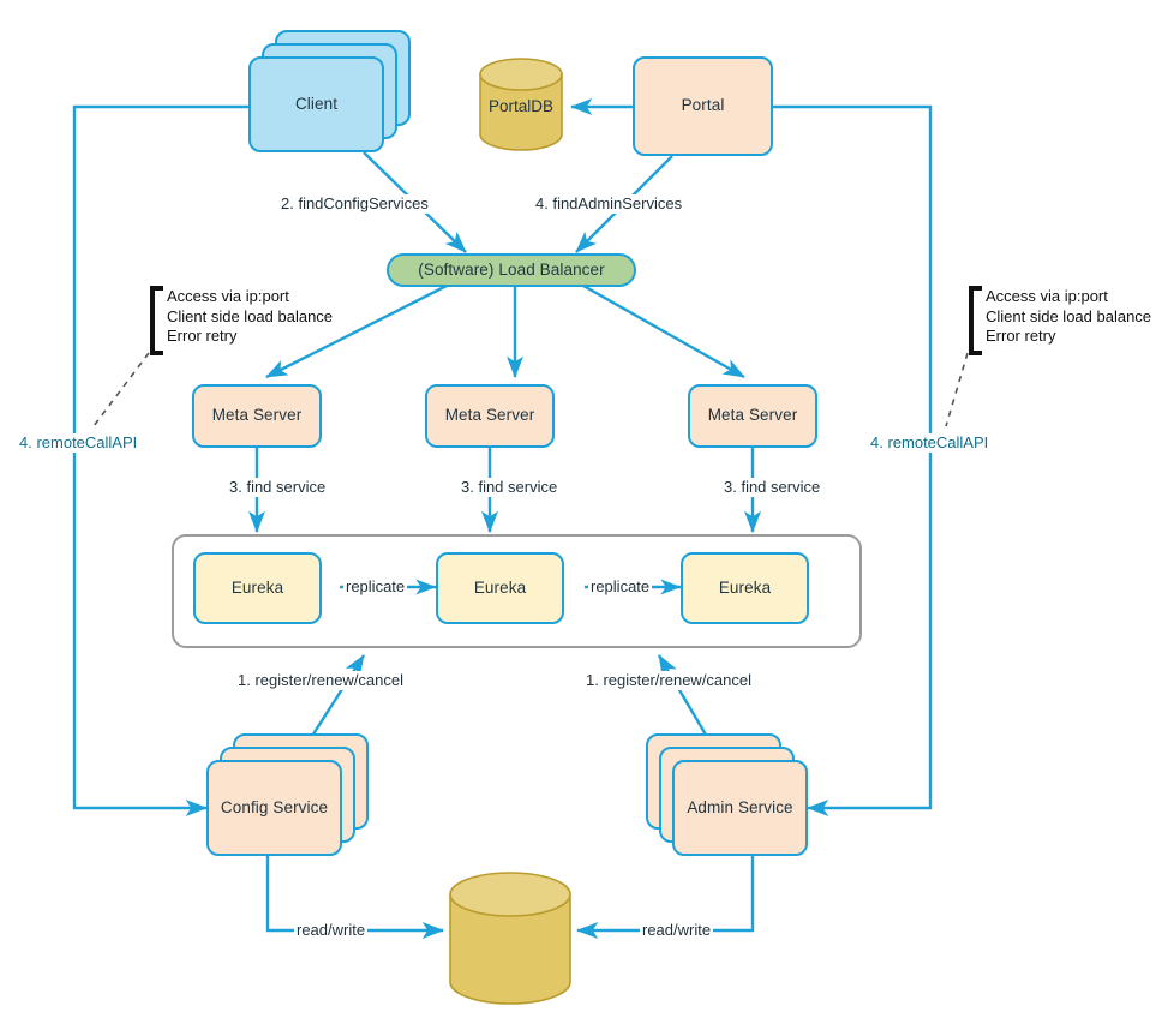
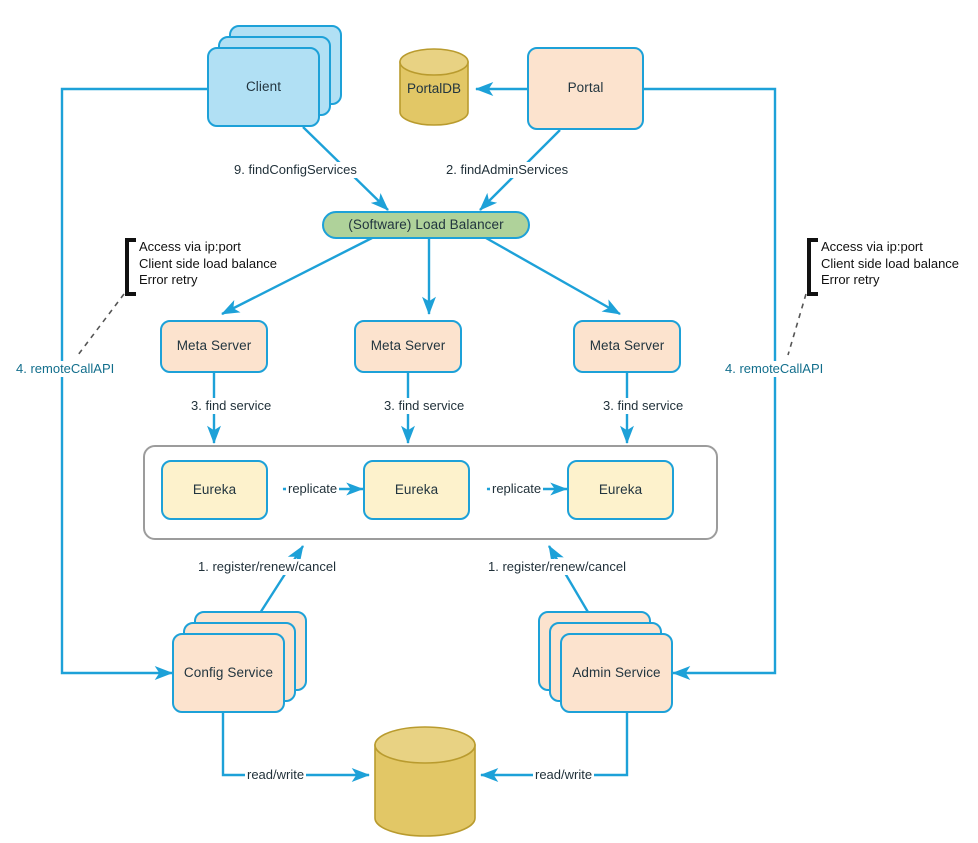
  Client
  PortalDB
  Portal
- 2. findConfigServices
+ 9. findConfigServices
- 4. findAdminServices
+ 2. findAdminServices
  (Software) Load Balancer
  Meta Server
  Meta Server
  Meta Server
  3. find service
  3. find service
  3. find service
  Eureka
  Eureka
  Eureka
  replicate
  replicate
  1. register/renew/cancel
  1. register/renew/cancel
  Config Service
  Admin Service
  read/write
  read/write
  4. remoteCallAPI
  4. remoteCallAPI
  Access via ip:port
  Client side load balance
  Error retry
  Access via ip:port
  Client side load balance
  Error retry
